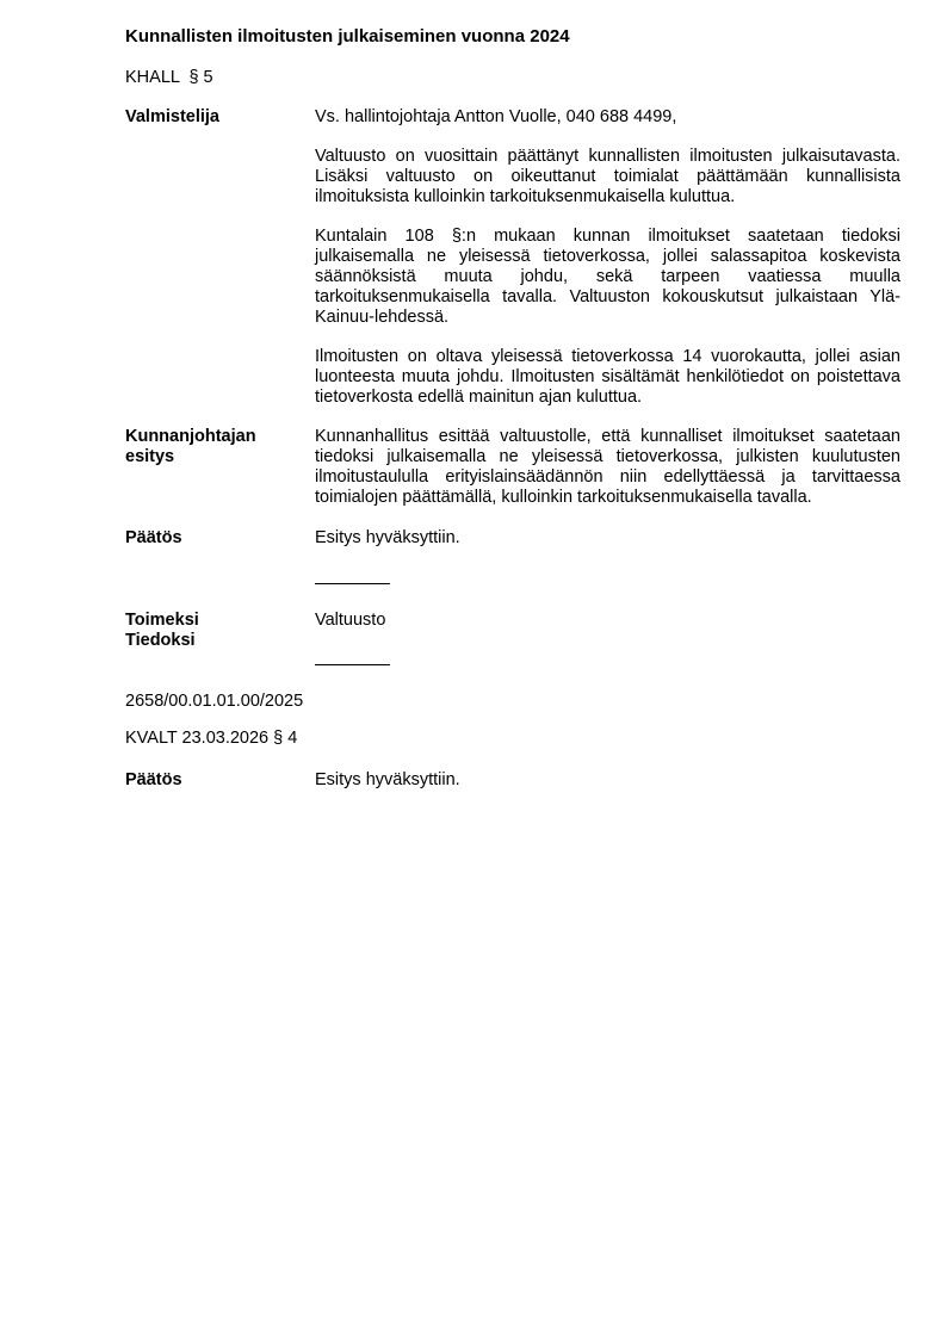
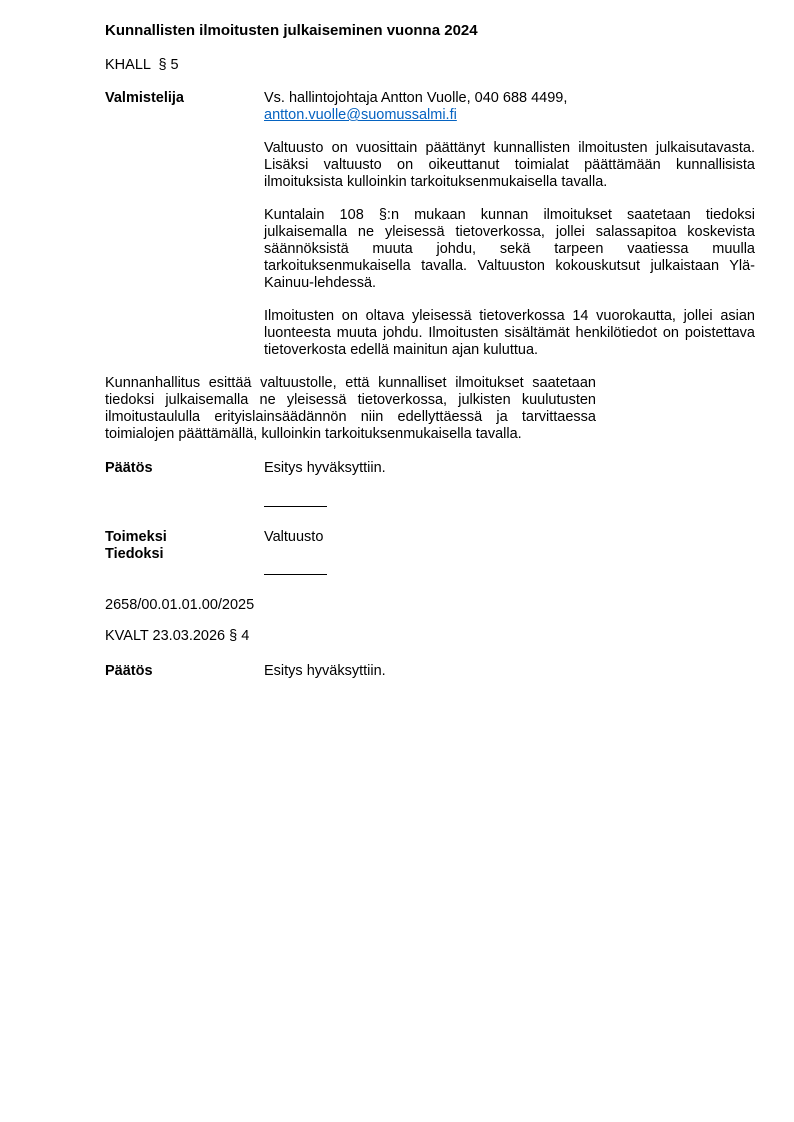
  Kunnallisten ilmoitusten julkaiseminen vuonna 2024
  KHALL § 5
  Valmistelija
  Vs. hallintojohtaja Antton Vuolle, 040 688 4499,
+ antton.vuolle@suomussalmi.fi
- Valtuusto on vuosittain päättänyt kunnallisten ilmoitusten julkaisutavasta. Lisäksi valtuusto on oikeuttanut toimialat päättämään kunnallisista ilmoituksista kulloinkin tarkoituksenmukaisella kuluttua.
+ Valtuusto on vuosittain päättänyt kunnallisten ilmoitusten julkaisutavasta. Lisäksi valtuusto on oikeuttanut toimialat päättämään kunnallisista ilmoituksista kulloinkin tarkoituksenmukaisella tavalla.
  Kuntalain 108 §:n mukaan kunnan ilmoitukset saatetaan tiedoksi julkaisemalla ne yleisessä tietoverkossa, jollei salassapitoa koskevista säännöksistä muuta johdu, sekä tarpeen vaatiessa muulla tarkoituksenmukaisella tavalla. Valtuuston kokouskutsut julkaistaan Ylä-Kainuu-lehdessä.
  Ilmoitusten on oltava yleisessä tietoverkossa 14 vuorokautta, jollei asian luonteesta muuta johdu. Ilmoitusten sisältämät henkilötiedot on poistettava tietoverkosta edellä mainitun ajan kuluttua.
- Kunnanjohtajan
- esitys
  Kunnanhallitus esittää valtuustolle, että kunnalliset ilmoitukset saatetaan tiedoksi julkaisemalla ne yleisessä tietoverkossa, julkisten kuulutusten ilmoitustaululla erityislainsäädännön niin edellyttäessä ja tarvittaessa toimialojen päättämällä, kulloinkin tarkoituksenmukaisella tavalla.
  Päätös
  Esitys hyväksyttiin.
  Toimeksi
  Tiedoksi
  Valtuusto
  2658/00.01.01.00/2025
  KVALT 23.03.2026 § 4
  Päätös
  Esitys hyväksyttiin.
